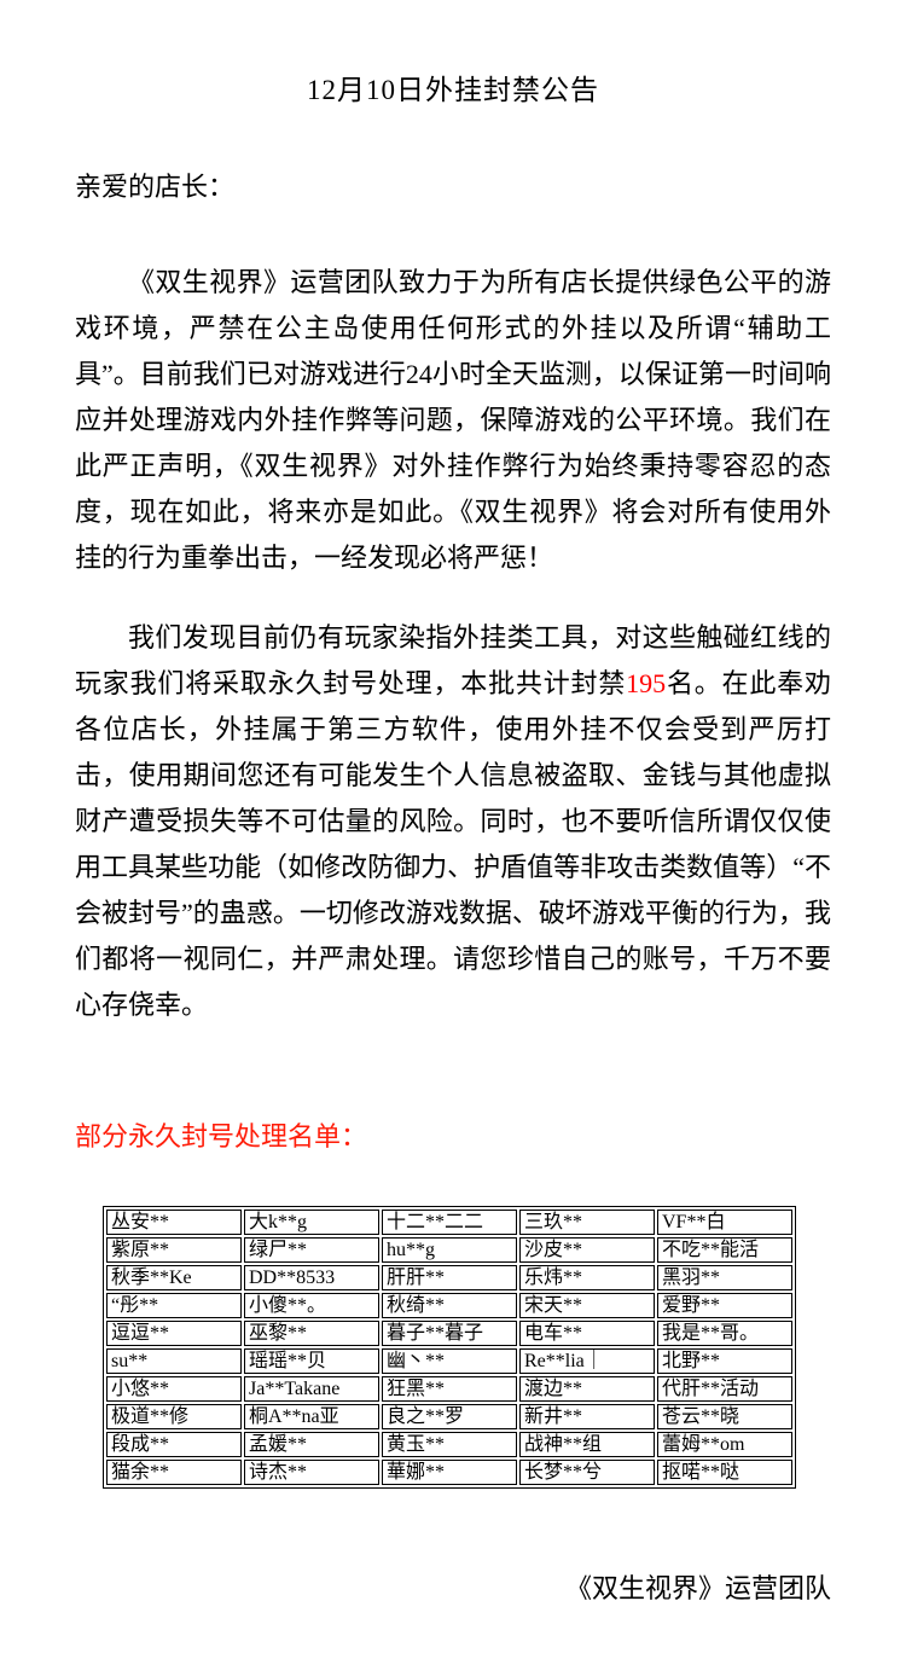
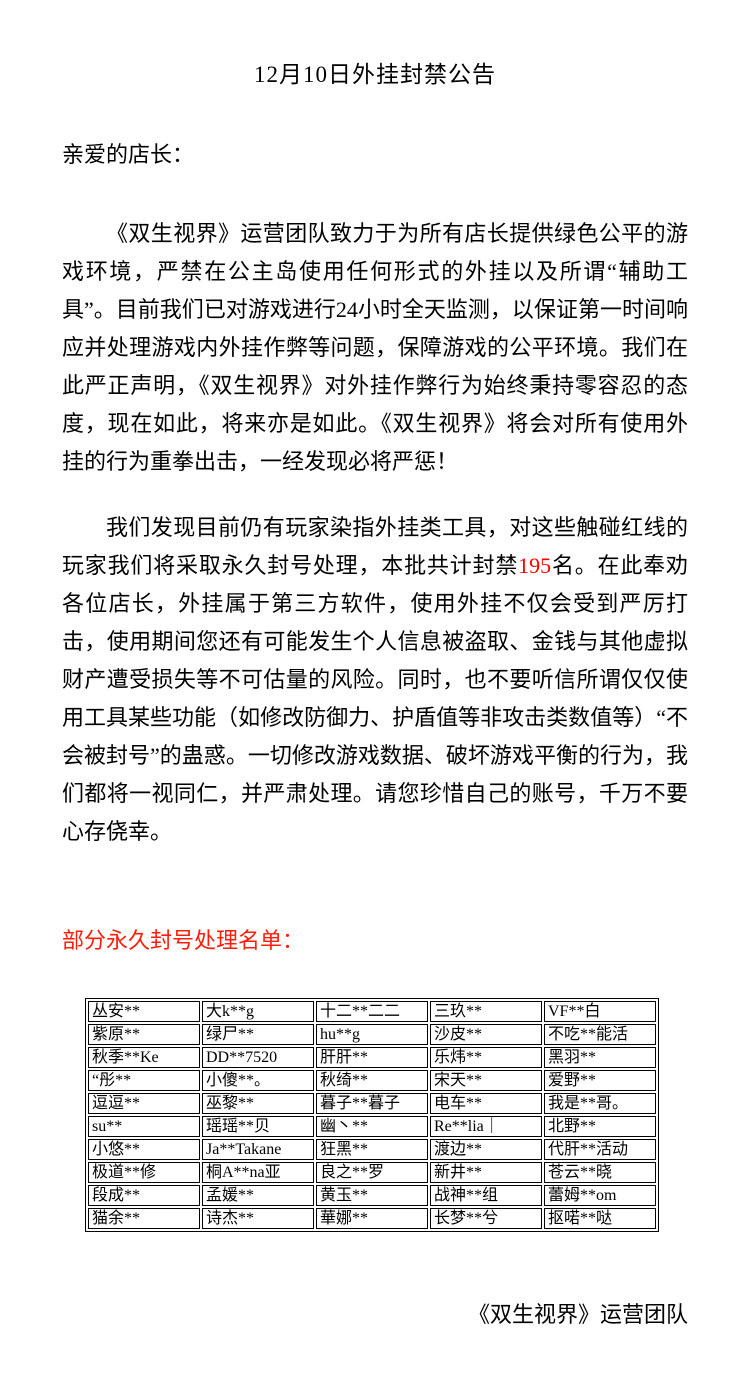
  12月10日外挂封禁公告
  亲爱的店长：
  《双生视界》运营团队致力于为所有店长提供绿色公平的游戏环境，严禁在公主岛使用任何形式的外挂以及所谓“辅助工具”。目前我们已对游戏进行24小时全天监测，以保证第一时间响应并处理游戏内外挂作弊等问题，保障游戏的公平环境。我们在此严正声明，《双生视界》对外挂作弊行为始终秉持零容忍的态度，现在如此，将来亦是如此。《双生视界》将会对所有使用外挂的行为重拳出击，一经发现必将严惩！
  我们发现目前仍有玩家染指外挂类工具，对这些触碰红线的玩家我们将采取永久封号处理，本批共计封禁195名。在此奉劝各位店长，外挂属于第三方软件，使用外挂不仅会受到严厉打击，使用期间您还有可能发生个人信息被盗取、金钱与其他虚拟财产遭受损失等不可估量的风险。同时，也不要听信所谓仅仅使用工具某些功能（如修改防御力、护盾值等非攻击类数值等）“不会被封号”的蛊惑。一切修改游戏数据、破坏游戏平衡的行为，我们都将一视同仁，并严肃处理。请您珍惜自己的账号，千万不要心存侥幸。
  部分永久封号处理名单：
  丛安**	大k**g	十二**二二	三玖**	VF**白
  紫原**	绿尸**	hu**g	沙皮**	不吃**能活
- 秋季**Ke	DD**8533	肝肝**	乐炜**	黑羽**
+ 秋季**Ke	DD**7520	肝肝**	乐炜**	黑羽**
  “彤**	小傻**。	秋绮**	宋天**	爱野**
  逗逗**	巫黎**	暮子**暮子	电车**	我是**哥。
  su**	瑶瑶**贝	幽丶**	Re**lia｜	北野**
  小悠**	Ja**Takane	狂黑**	渡边**	代肝**活动
  极道**修	桐A**na亚	良之**罗	新井**	苍云**晓
  段成**	孟媛**	黄玉**	战神**组	蕾姆**om
  猫余**	诗杰**	華娜**	长梦**兮	抠喏**哒
  《双生视界》运营团队
